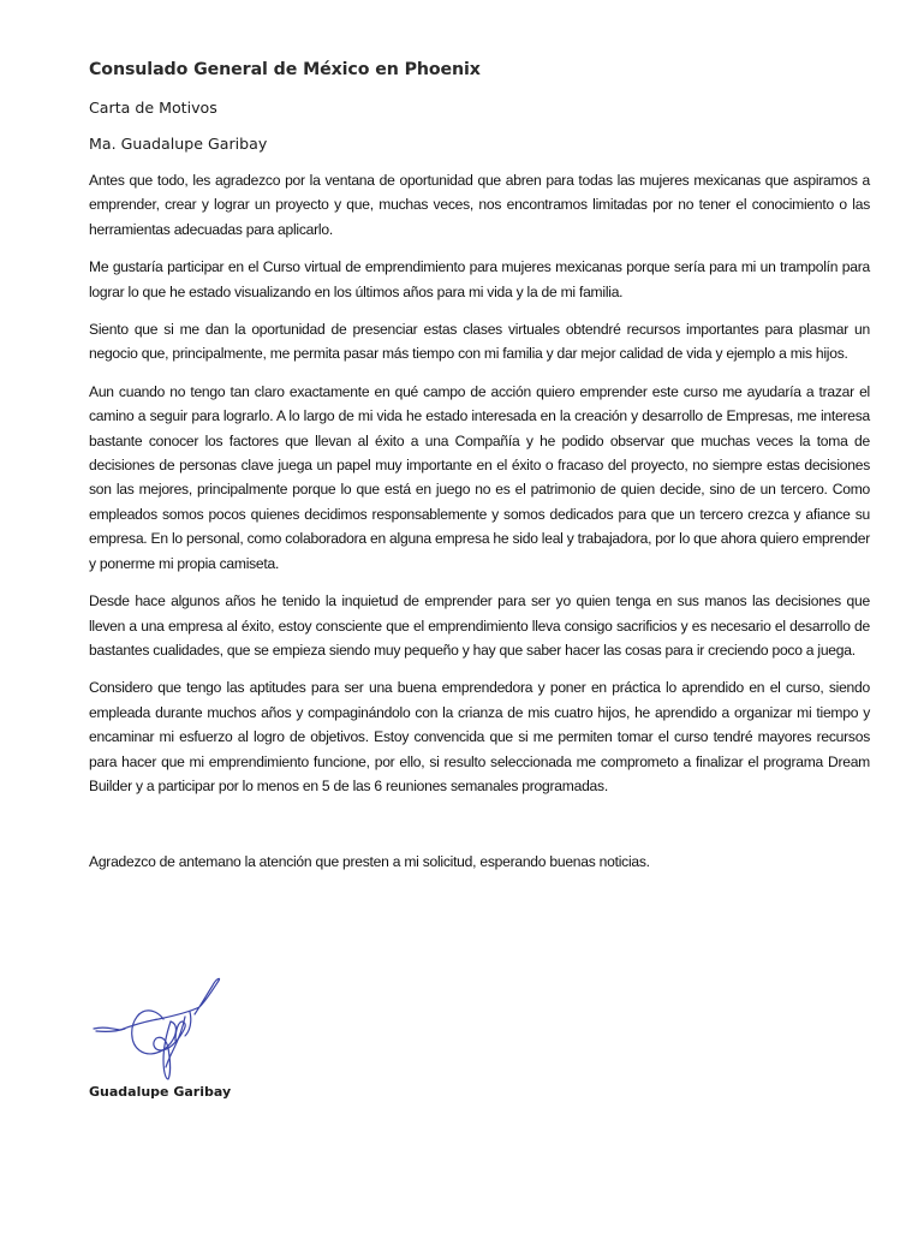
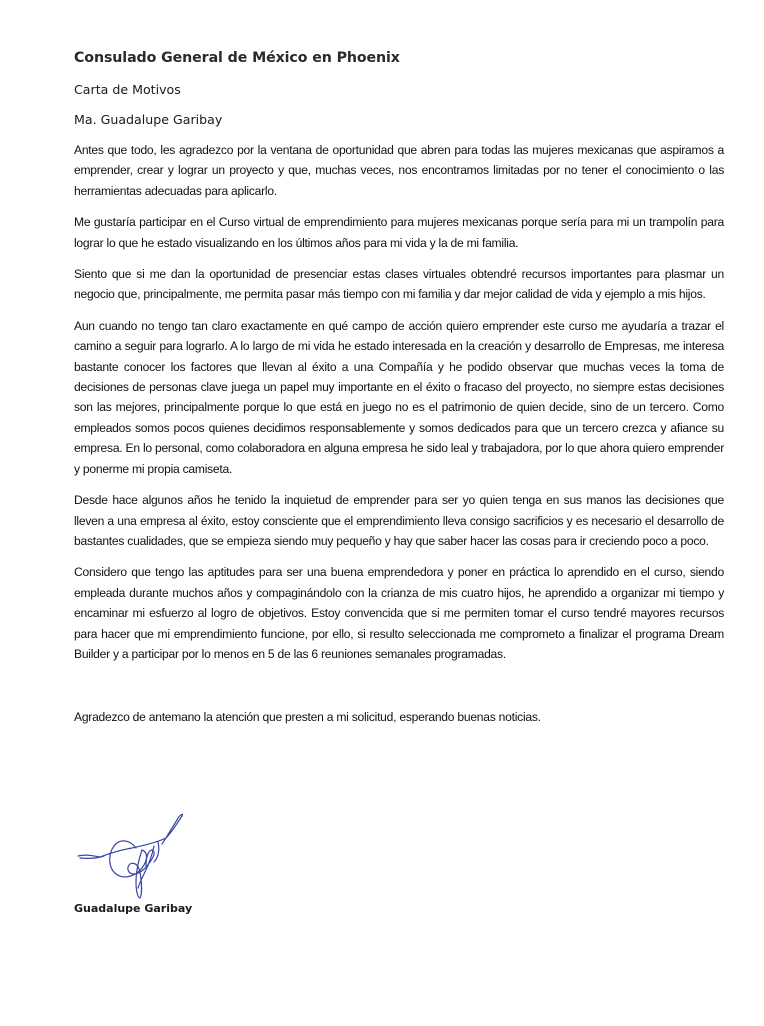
  Consulado General de México en Phoenix
  Carta de Motivos
  Ma. Guadalupe Garibay
  Antes que todo, les agradezco por la ventana de oportunidad que abren para todas las mujeres mexicanas que aspiramos a emprender, crear y lograr un proyecto y que, muchas veces, nos encontramos limitadas por no tener el conocimiento o las herramientas adecuadas para aplicarlo.
  Me gustaría participar en el Curso virtual de emprendimiento para mujeres mexicanas porque sería para mi un trampolín para lograr lo que he estado visualizando en los últimos años para mi vida y la de mi familia.
  Siento que si me dan la oportunidad de presenciar estas clases virtuales obtendré recursos importantes para plasmar un negocio que, principalmente, me permita pasar más tiempo con mi familia y dar mejor calidad de vida y ejemplo a mis hijos.
  Aun cuando no tengo tan claro exactamente en qué campo de acción quiero emprender este curso me ayudaría a trazar el camino a seguir para lograrlo. A lo largo de mi vida he estado interesada en la creación y desarrollo de Empresas, me interesa bastante conocer los factores que llevan al éxito a una Compañía y he podido observar que muchas veces la toma de decisiones de personas clave juega un papel muy importante en el éxito o fracaso del proyecto, no siempre estas decisiones son las mejores, principalmente porque lo que está en juego no es el patrimonio de quien decide, sino de un tercero. Como empleados somos pocos quienes decidimos responsablemente y somos dedicados para que un tercero crezca y afiance su empresa. En lo personal, como colaboradora en alguna empresa he sido leal y trabajadora, por lo que ahora quiero emprender y ponerme mi propia camiseta.
- Desde hace algunos años he tenido la inquietud de emprender para ser yo quien tenga en sus manos las decisiones que lleven a una empresa al éxito, estoy consciente que el emprendimiento lleva consigo sacrificios y es necesario el desarrollo de bastantes cualidades, que se empieza siendo muy pequeño y hay que saber hacer las cosas para ir creciendo poco a juega.
+ Desde hace algunos años he tenido la inquietud de emprender para ser yo quien tenga en sus manos las decisiones que lleven a una empresa al éxito, estoy consciente que el emprendimiento lleva consigo sacrificios y es necesario el desarrollo de bastantes cualidades, que se empieza siendo muy pequeño y hay que saber hacer las cosas para ir creciendo poco a poco.
  Considero que tengo las aptitudes para ser una buena emprendedora y poner en práctica lo aprendido en el curso, siendo empleada durante muchos años y compaginándolo con la crianza de mis cuatro hijos, he aprendido a organizar mi tiempo y encaminar mi esfuerzo al logro de objetivos. Estoy convencida que si me permiten tomar el curso tendré mayores recursos para hacer que mi emprendimiento funcione, por ello, si resulto seleccionada me comprometo a finalizar el programa Dream Builder y a participar por lo menos en 5 de las 6 reuniones semanales programadas.
  Agradezco de antemano la atención que presten a mi solicitud, esperando buenas noticias.
  Guadalupe Garibay
